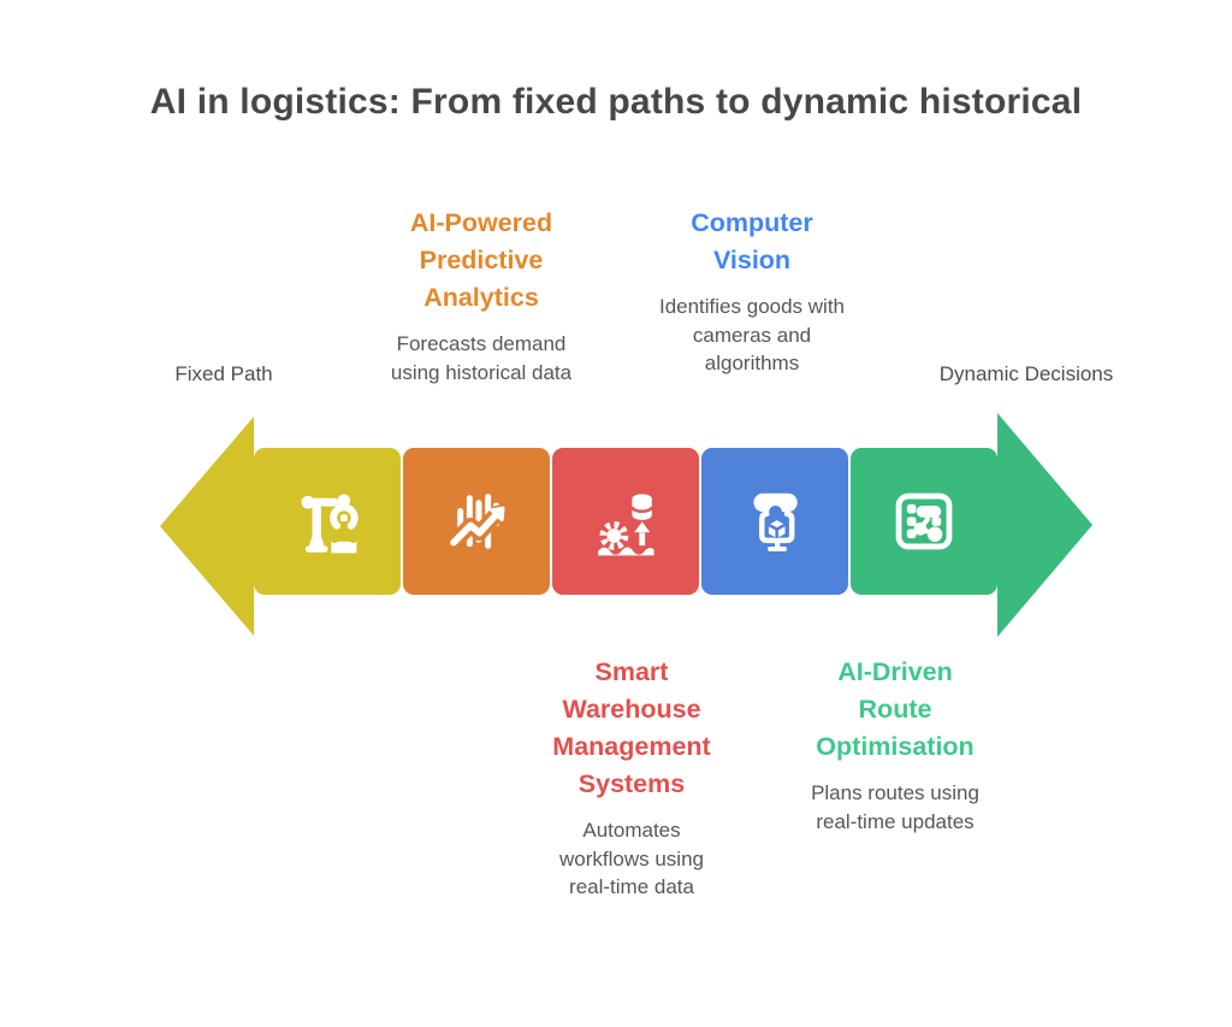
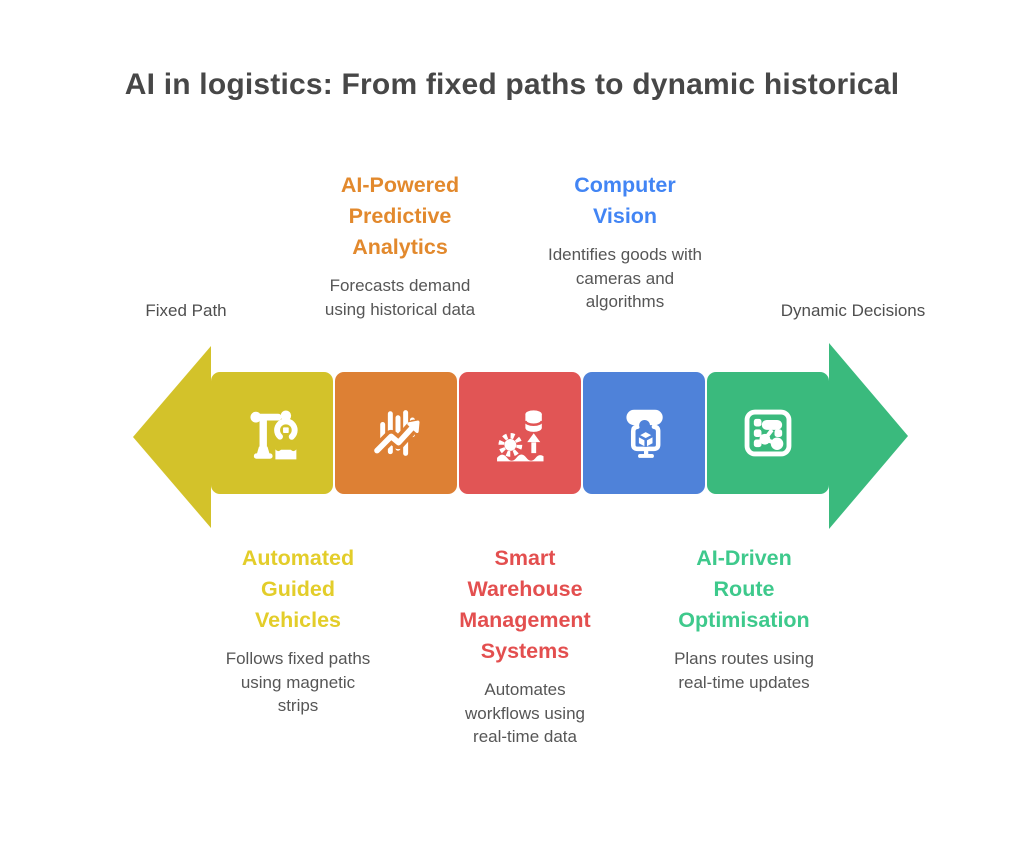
  AI in logistics: From fixed paths to dynamic historical
  AI-Powered
  Predictive
  Analytics
  Forecasts demand
  using historical data
  Computer
  Vision
  Identifies goods with
  cameras and
  algorithms
  Fixed Path
  Dynamic Decisions
+ Automated
+ Guided
+ Vehicles
+ Follows fixed paths
+ using magnetic
+ strips
  Smart
  Warehouse
  Management
  Systems
  Automates
  workflows using
  real-time data
  AI-Driven
  Route
  Optimisation
  Plans routes using
  real-time updates
